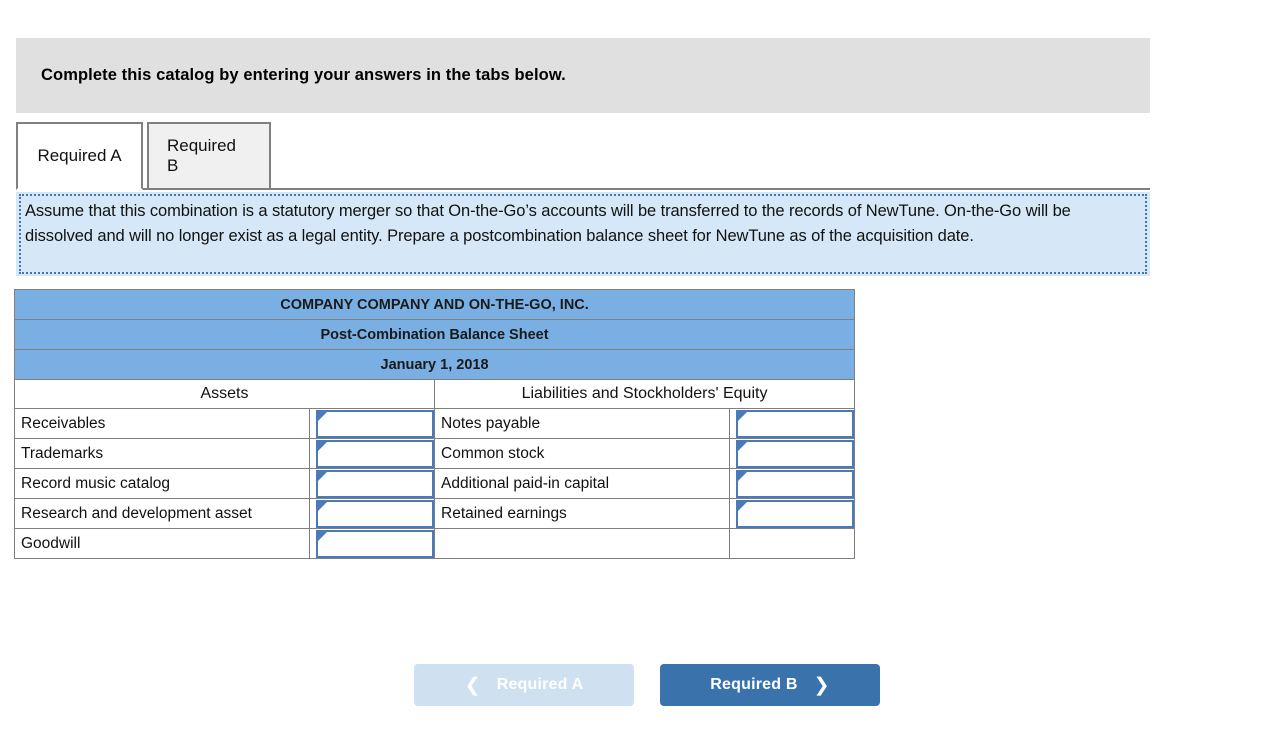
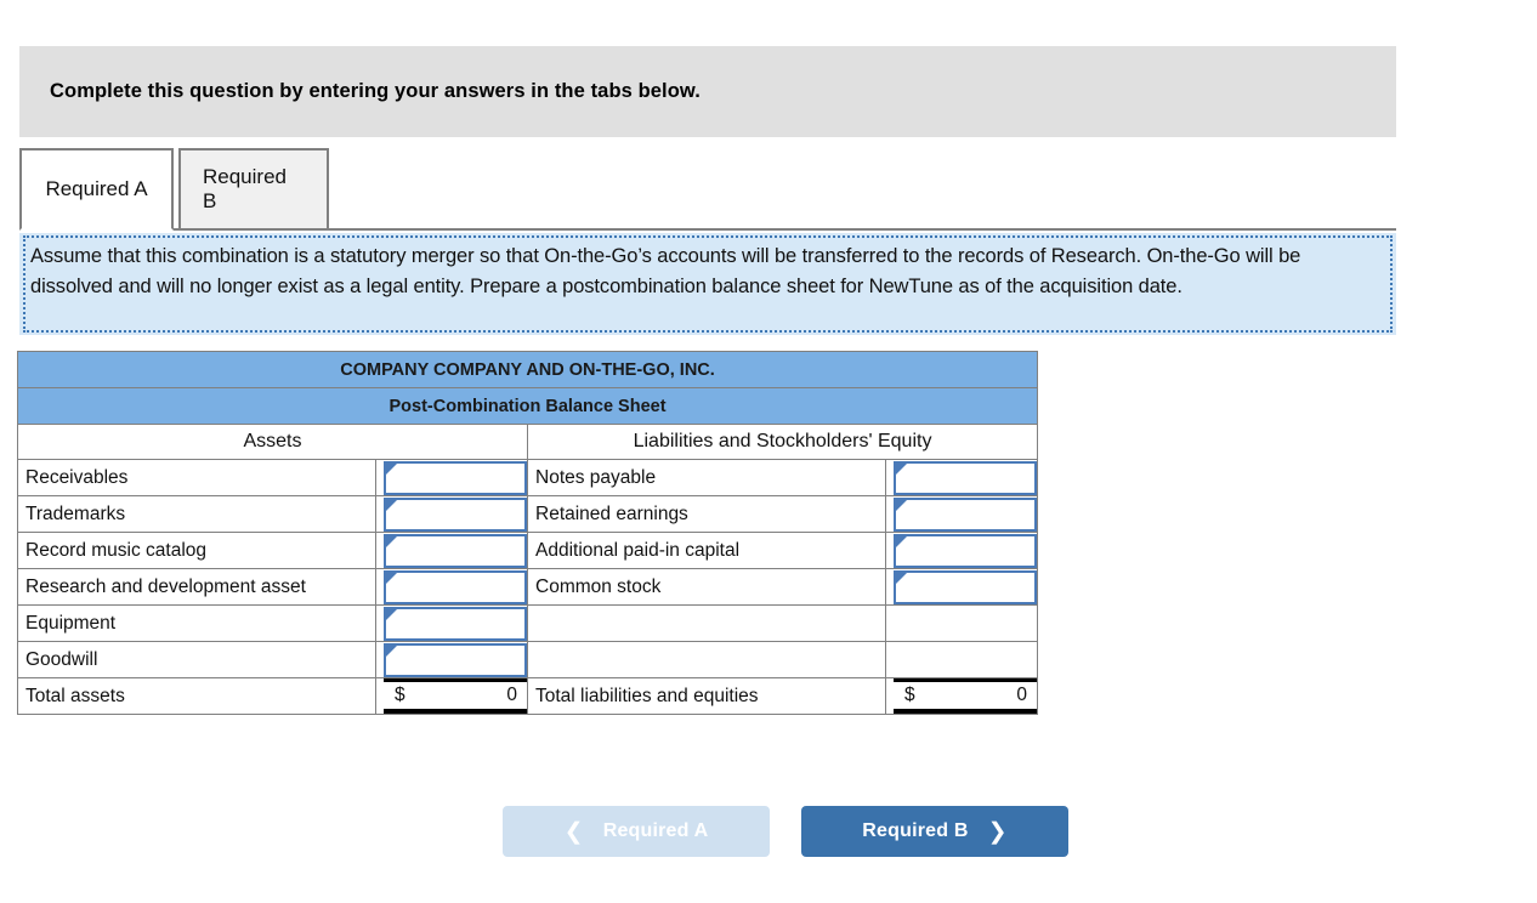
- Complete this catalog by entering your answers in the tabs below.
+ Complete this question by entering your answers in the tabs below.
  Required A
  Required B
- Assume that this combination is a statutory merger so that On-the-Go’s accounts will be transferred to the records of NewTune. On-the-Go will be dissolved and will no longer exist as a legal entity. Prepare a postcombination balance sheet for NewTune as of the acquisition date.
+ Assume that this combination is a statutory merger so that On-the-Go’s accounts will be transferred to the records of Research. On-the-Go will be dissolved and will no longer exist as a legal entity. Prepare a postcombination balance sheet for NewTune as of the acquisition date.
  COMPANY COMPANY AND ON-THE-GO, INC.
  Post-Combination Balance Sheet
- January 1, 2018
  Assets	Liabilities and Stockholders' Equity
  Receivables		Notes payable
- Trademarks		Common stock
+ Trademarks		Retained earnings
  Record music catalog		Additional paid-in capital
- Research and development asset		Retained earnings
+ Research and development asset		Common stock
+ Equipment
  Goodwill
+ Total assets	$ 0	Total liabilities and equities	$ 0
  ❮
  Required A
  Required B
  ❯
